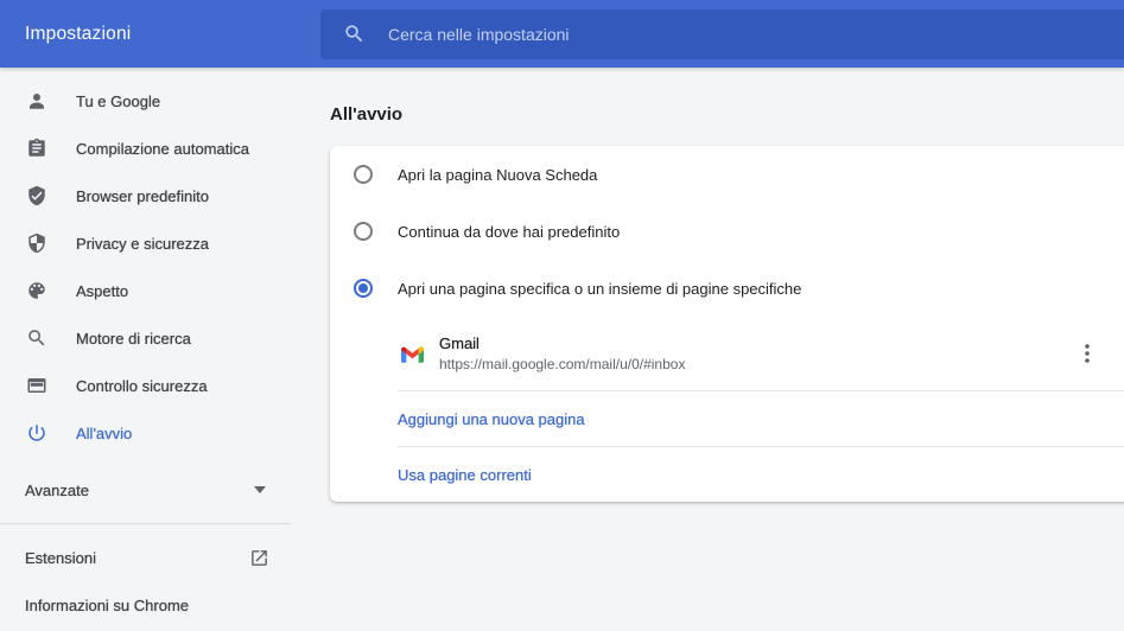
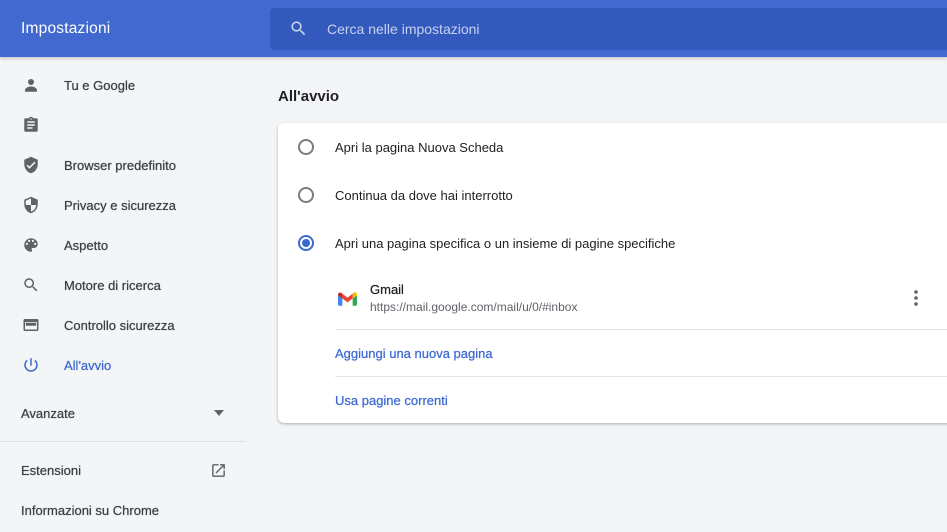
  Impostazioni
  Cerca nelle impostazioni
  Tu e Google
- Compilazione automatica
  Browser predefinito
  Privacy e sicurezza
  Aspetto
  Motore di ricerca
  Controllo sicurezza
  All'avvio
  Avanzate
  Estensioni
  Informazioni su Chrome
  All'avvio
  Apri la pagina Nuova Scheda
- Continua da dove hai predefinito
+ Continua da dove hai interrotto
  Apri una pagina specifica o un insieme di pagine specifiche
  Gmail
  https://mail.google.com/mail/u/0/#inbox
  Aggiungi una nuova pagina
  Usa pagine correnti
